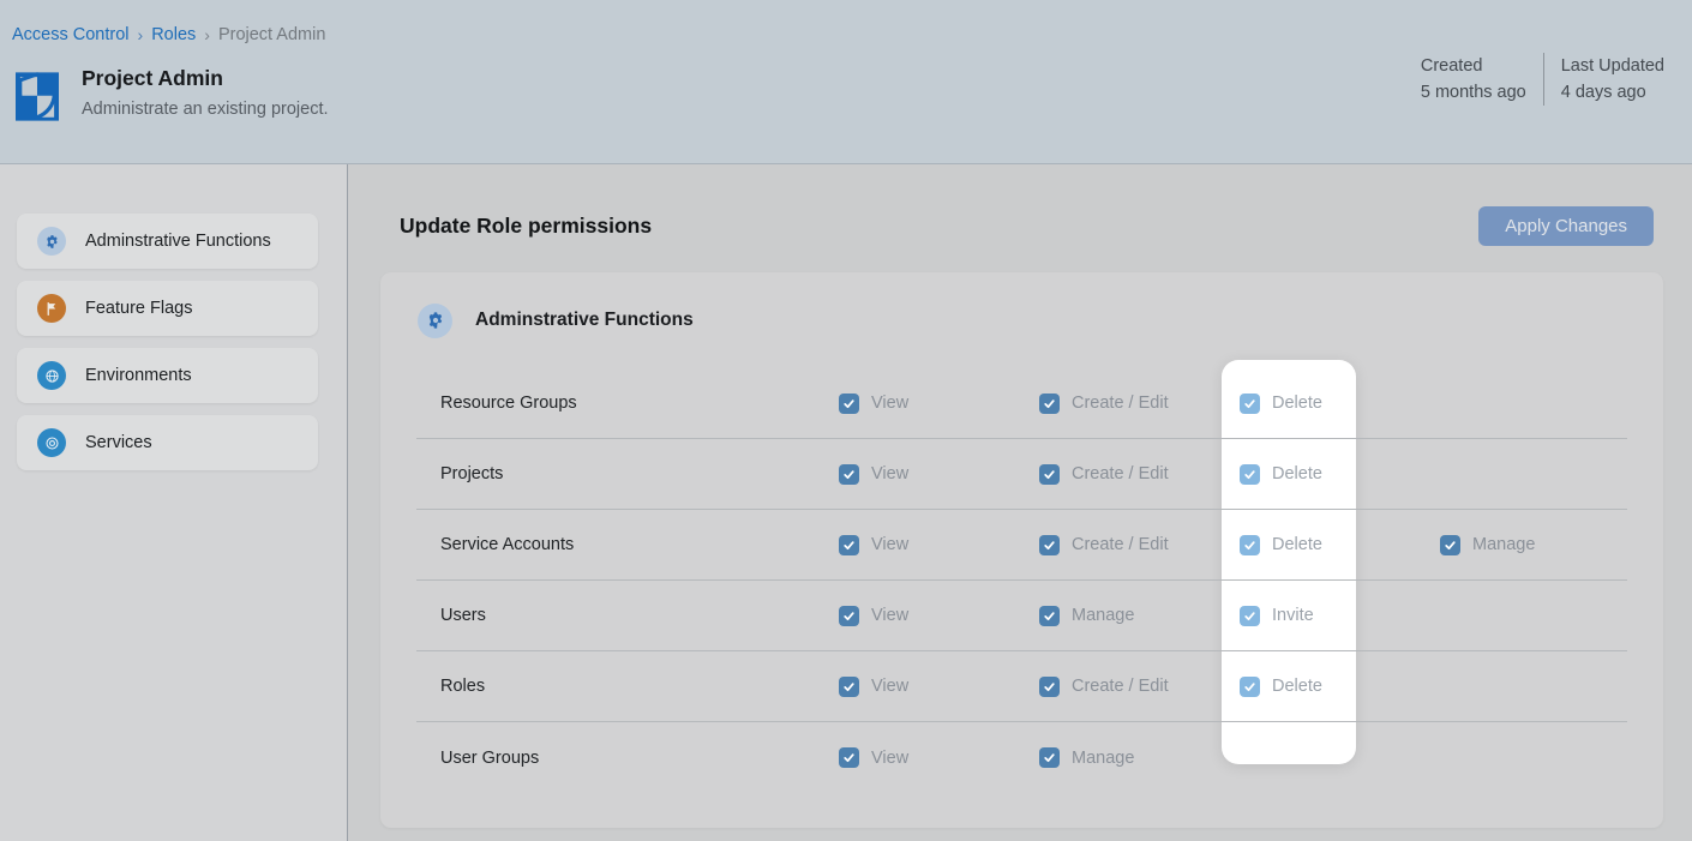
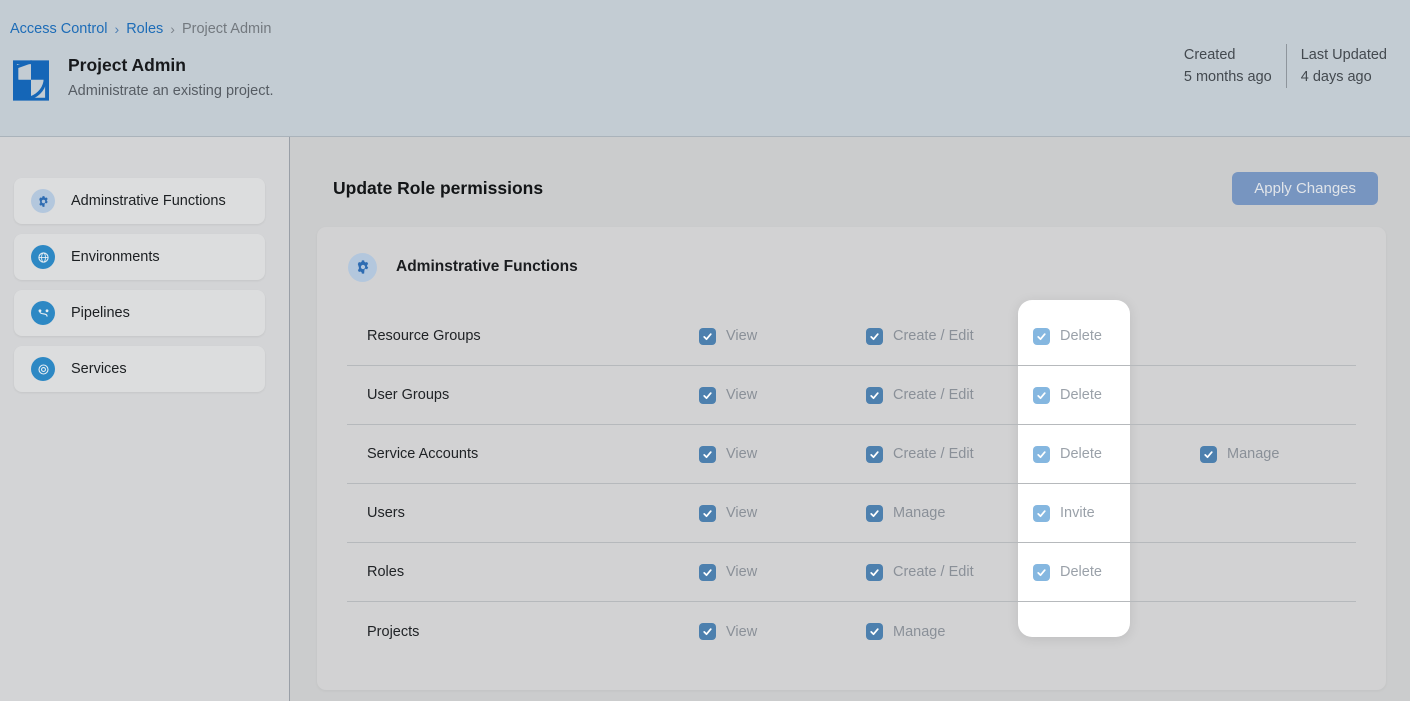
  Access Control
  ›
  Roles
  ›
  Project Admin
  Project Admin
  Administrate an existing project.
  Created
  5 months ago
  Last Updated
  4 days ago
  Adminstrative Functions
- Feature Flags
  Environments
+ Pipelines
  Services
  Update Role permissions
  Apply Changes
  Adminstrative Functions
  Resource Groups
  View
  Create / Edit
  Delete
- Projects
+ User Groups
  View
  Create / Edit
  Delete
  Service Accounts
  View
  Create / Edit
  Delete
  Manage
  Users
  View
  Manage
  Invite
  Roles
  View
  Create / Edit
  Delete
- User Groups
+ Projects
  View
  Manage
